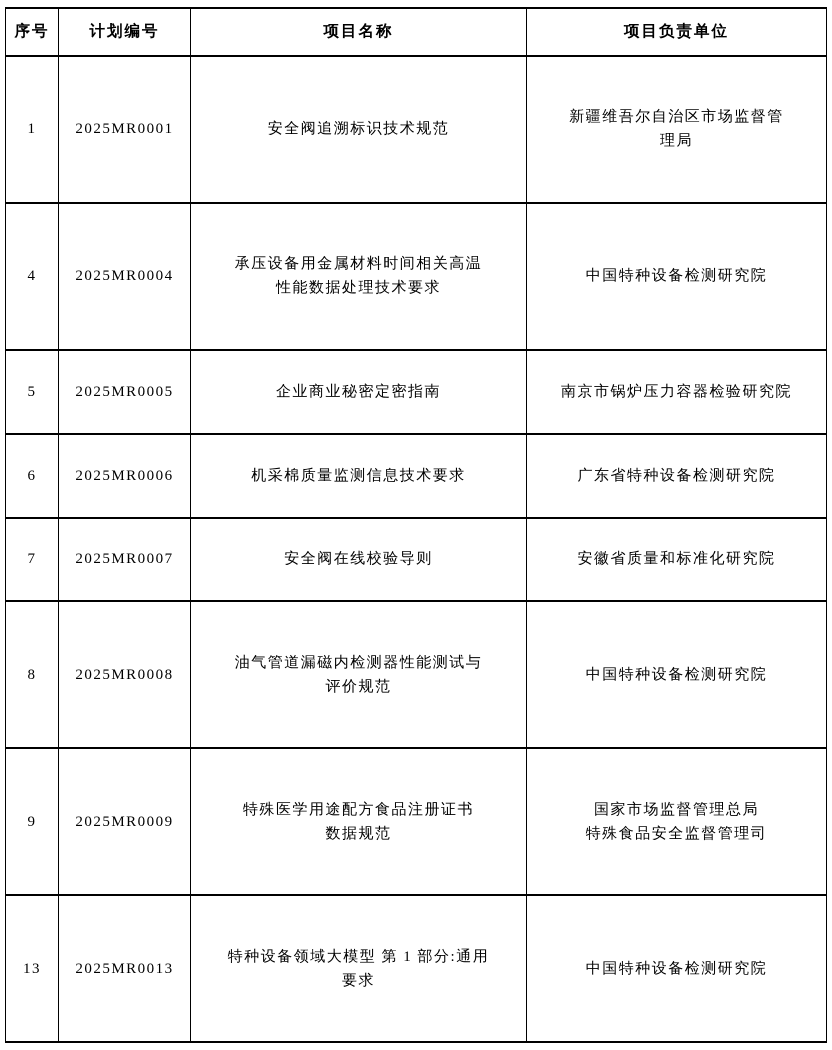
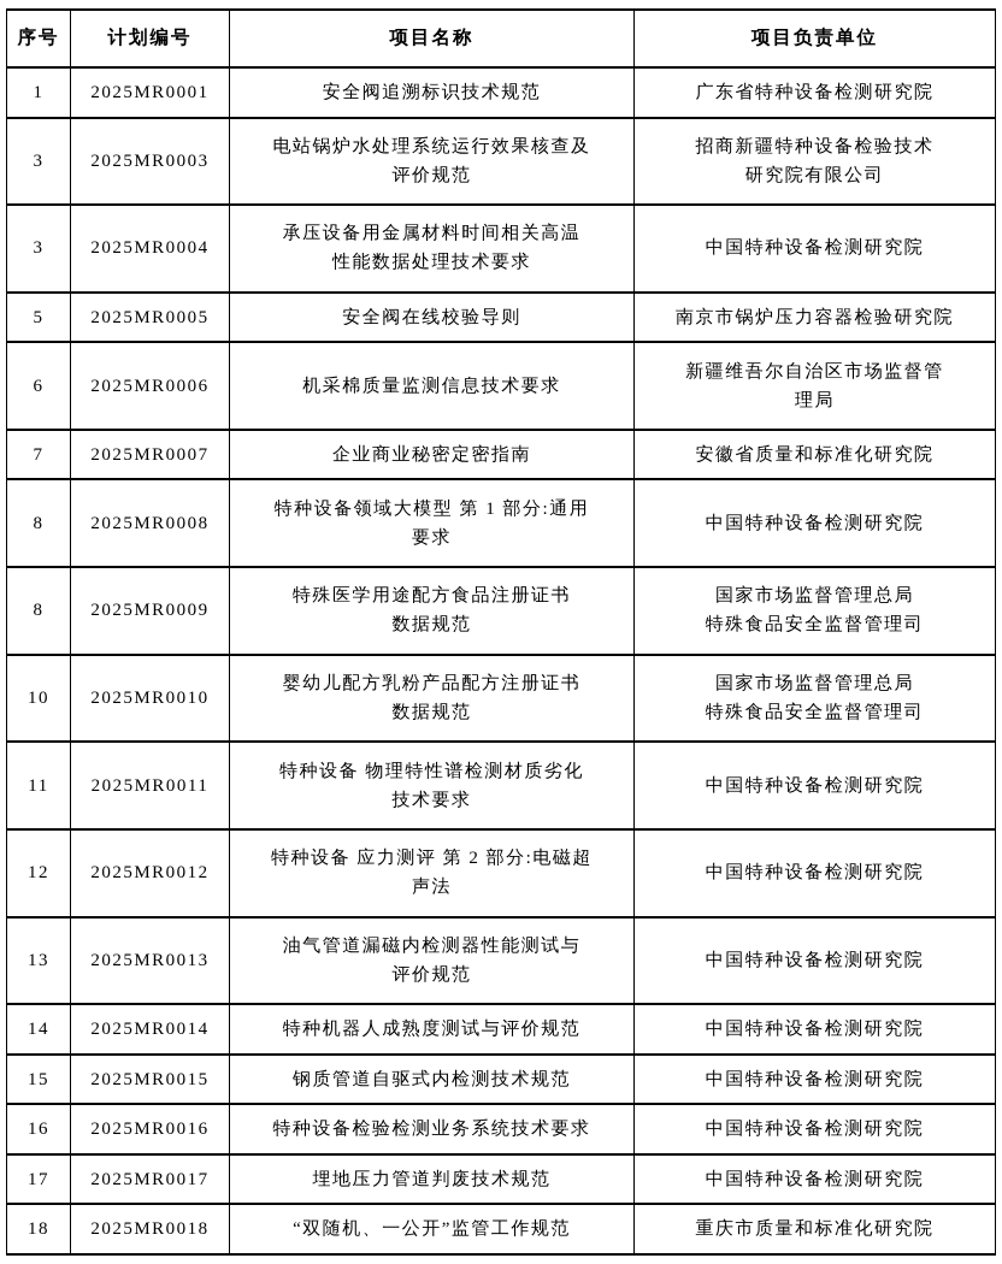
  序号	计划编号	项目名称	项目负责单位
- 1	2025MR0001	安全阀追溯标识技术规范	新疆维吾尔自治区市场监督管 理局
+ 1	2025MR0001	安全阀追溯标识技术规范	广东省特种设备检测研究院
+ 3	2025MR0003	电站锅炉水处理系统运行效果核查及 评价规范	招商新疆特种设备检验技术 研究院有限公司
- 4	2025MR0004	承压设备用金属材料时间相关高温 性能数据处理技术要求	中国特种设备检测研究院
+ 3	2025MR0004	承压设备用金属材料时间相关高温 性能数据处理技术要求	中国特种设备检测研究院
- 5	2025MR0005	企业商业秘密定密指南	南京市锅炉压力容器检验研究院
+ 5	2025MR0005	安全阀在线校验导则	南京市锅炉压力容器检验研究院
- 6	2025MR0006	机采棉质量监测信息技术要求	广东省特种设备检测研究院
+ 6	2025MR0006	机采棉质量监测信息技术要求	新疆维吾尔自治区市场监督管 理局
- 7	2025MR0007	安全阀在线校验导则	安徽省质量和标准化研究院
+ 7	2025MR0007	企业商业秘密定密指南	安徽省质量和标准化研究院
- 8	2025MR0008	油气管道漏磁内检测器性能测试与 评价规范	中国特种设备检测研究院
+ 8	2025MR0008	特种设备领域大模型 第 1 部分:通用 要求	中国特种设备检测研究院
- 9	2025MR0009	特殊医学用途配方食品注册证书 数据规范	国家市场监督管理总局 特殊食品安全监督管理司
+ 8	2025MR0009	特殊医学用途配方食品注册证书 数据规范	国家市场监督管理总局 特殊食品安全监督管理司
+ 10	2025MR0010	婴幼儿配方乳粉产品配方注册证书 数据规范	国家市场监督管理总局 特殊食品安全监督管理司
+ 11	2025MR0011	特种设备 物理特性谱检测材质劣化 技术要求	中国特种设备检测研究院
+ 12	2025MR0012	特种设备 应力测评 第 2 部分:电磁超 声法	中国特种设备检测研究院
- 13	2025MR0013	特种设备领域大模型 第 1 部分:通用 要求	中国特种设备检测研究院
+ 13	2025MR0013	油气管道漏磁内检测器性能测试与 评价规范	中国特种设备检测研究院
+ 14	2025MR0014	特种机器人成熟度测试与评价规范	中国特种设备检测研究院
+ 15	2025MR0015	钢质管道自驱式内检测技术规范	中国特种设备检测研究院
+ 16	2025MR0016	特种设备检验检测业务系统技术要求	中国特种设备检测研究院
+ 17	2025MR0017	埋地压力管道判废技术规范	中国特种设备检测研究院
+ 18	2025MR0018	“双随机、一公开”监管工作规范	重庆市质量和标准化研究院
